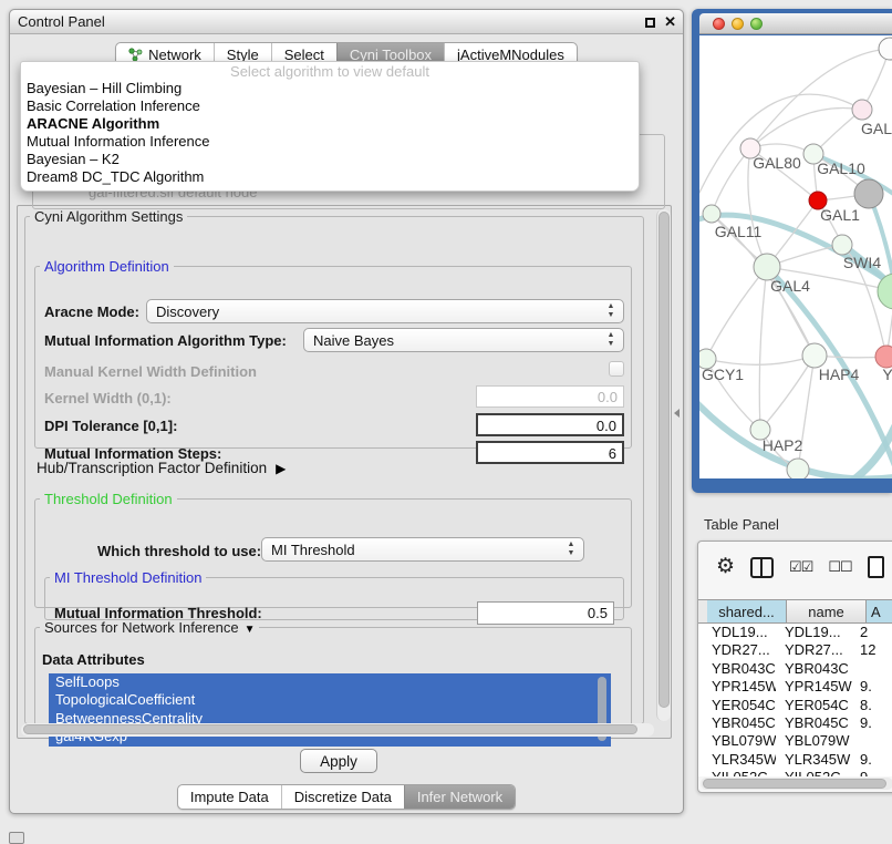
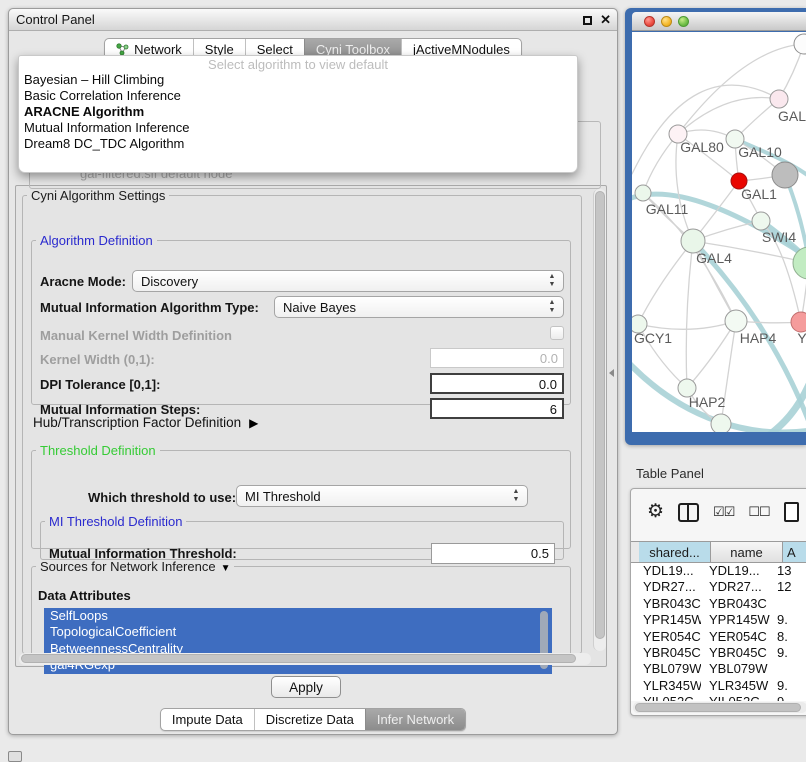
  Control Panel
  ✕
  Network
  Style
  Select
  Cyni Toolbox
  jActiveMNodules
  gal-filtered.sif default node
  Cyni Algorithm Settings
  Algorithm Definition
  Aracne Mode:
  Discovery
  Mutual Information Algorithm Type:
  Naive Bayes
  Manual Kernel Width Definition
  Kernel Width (0,1):
  0.0
  DPI Tolerance [0,1]:
  0.0
  Mutual Information Steps:
  6
  Hub/Transcription Factor Definition ▶
  Threshold Definition
  Which threshold to use:
  MI Threshold
  MI Threshold Definition
  Mutual Information Threshold:
  0.5
  Sources for Network Inference ▼
  Data Attributes
  SelfLoops
  TopologicalCoefficient
  BetweennessCentrality
  Apply
  Impute Data
  Discretize Data
  Infer Network
  Select algorithm to view default
  Bayesian – Hill Climbing
  Basic Correlation Inference
  ARACNE Algorithm
  Mutual Information Inference
- Bayesian – K2
  Dream8 DC_TDC Algorithm
  GAL
  GAL80
  GAL10
  GAL1
  GAL11
  SWI4
  GAL4
  GCY1
  HAP4
  Y
  HAP2
  Table Panel
  ⚙
  ☑☑
  ☐☐
  shared...
  name
  A
  YDL19...
  YDL19...
- 2
+ 13
  YDR27...
  YDR27...
  12
  YBR043C
  YBR043C
  YPR145W
  YPR145W
  9.
  YER054C
  YER054C
  8.
  YBR045C
  YBR045C
  9.
  YBL079W
  YBL079W
  YLR345W
  YLR345W
  9.
